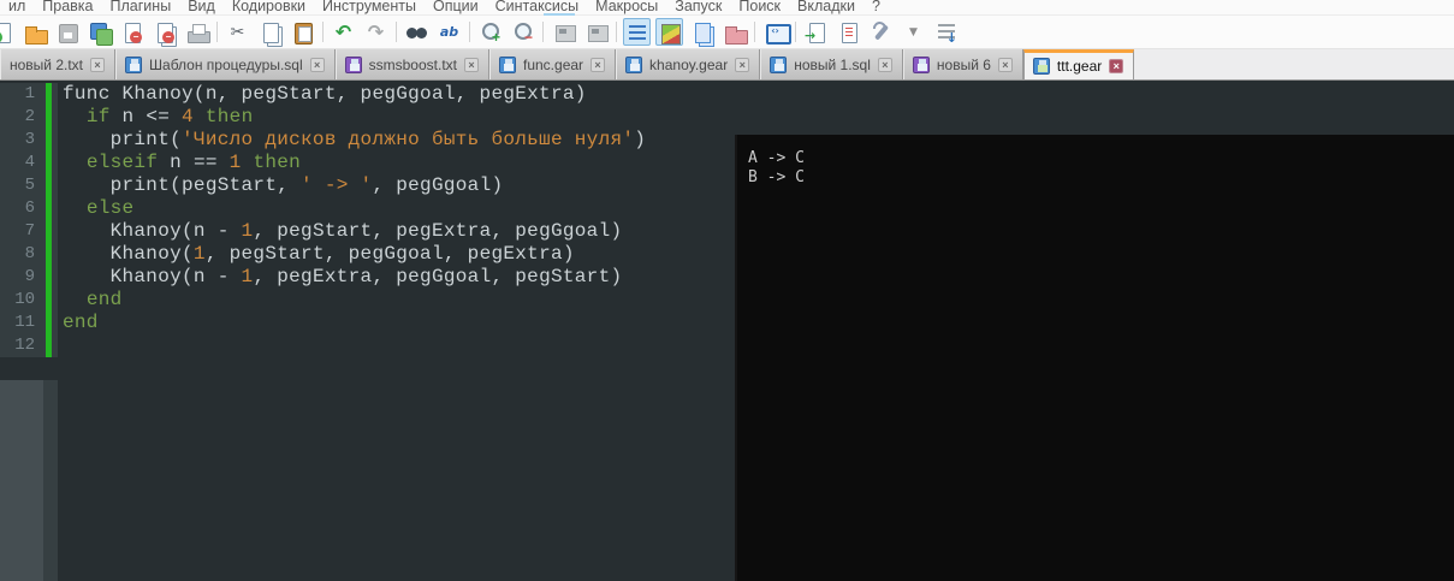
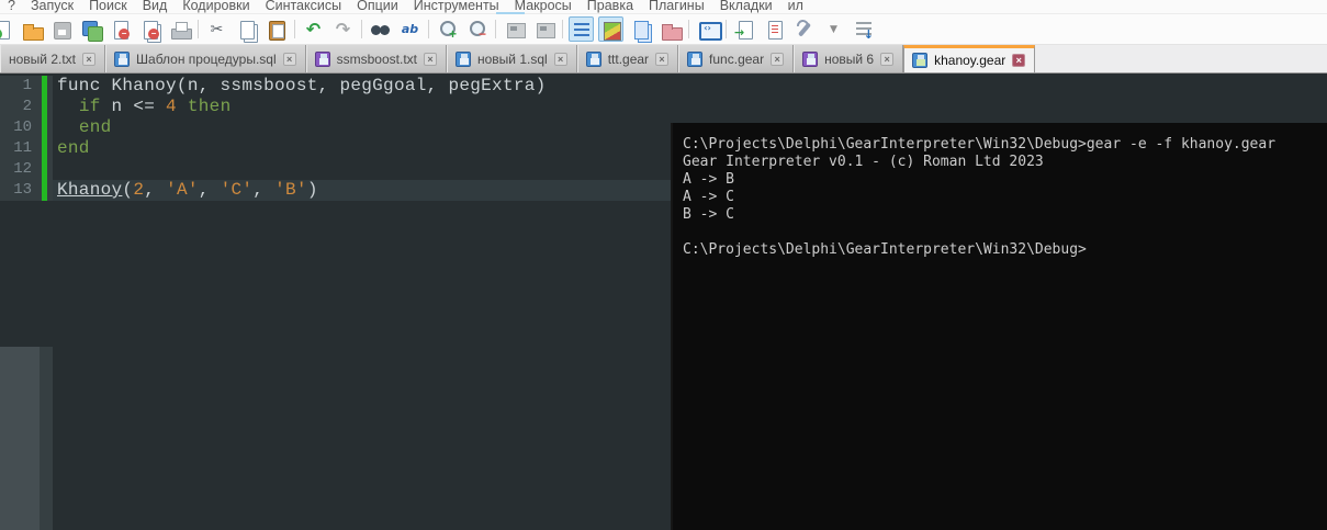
- ил
+ ?
- Правка
+ Запуск
- Плагины
+ Поиск
  Вид
  Кодировки
- Инструменты
+ Синтаксисы
  Опции
- Синтаксисы
+ Инструменты
  Макросы
- Запуск
+ Правка
- Поиск
+ Плагины
  Вкладки
- ?
+ ил
  ✂
  ↶
  ↷
  ab
  ▼
  новый 2.txt
  ×
  Шаблон процедуры.sql
  ×
  ssmsboost.txt
  ×
- func.gear
+ новый 1.sql
  ×
- khanoy.gear
+ ttt.gear
  ×
- новый 1.sql
+ func.gear
  ×
  новый 6
  ×
- ttt.gear
+ khanoy.gear
  ×
  1
- func Khanoy(n, pegStart, pegGgoal, pegExtra)
+ func Khanoy(n, ssmsboost, pegGgoal, pegExtra)
  2
  if n <= 4 then
- 3
- print('Число дисков должно быть больше нуля')
- 4
- elseif n == 1 then
- 5
- print(pegStart, ' -> ', pegGgoal)
- 6
- else
- 7
- Khanoy(n - 1, pegStart, pegExtra, pegGgoal)
- 8
- Khanoy(1, pegStart, pegGgoal, pegExtra)
- 9
- Khanoy(n - 1, pegExtra, pegGgoal, pegStart)
  10
  end
  11
  end
  12
+ 13
+ Khanoy(2, 'A', 'C', 'B')
+ C:\Projects\Delphi\GearInterpreter\Win32\Debug>gear -e -f khanoy.gear
+ Gear Interpreter v0.1 - (c) Roman Ltd 2023
+ A -> B
  A -> C
  B -> C
+ C:\Projects\Delphi\GearInterpreter\Win32\Debug>
